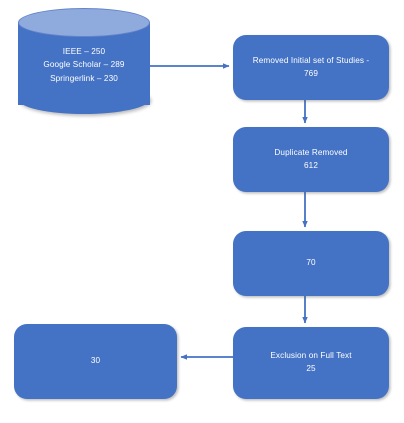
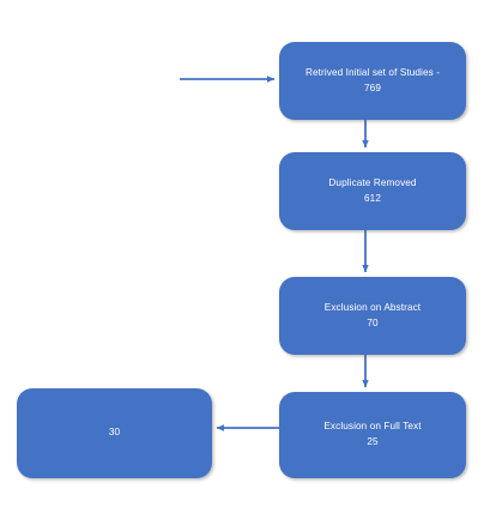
- IEEE – 250
- Google Scholar – 289
- Springerlink – 230
- Removed Initial set of Studies -
+ Retrived Initial set of Studies -
  769
  Duplicate Removed
  612
+ Exclusion on Abstract
  70
  Exclusion on Full Text
  25
  30
